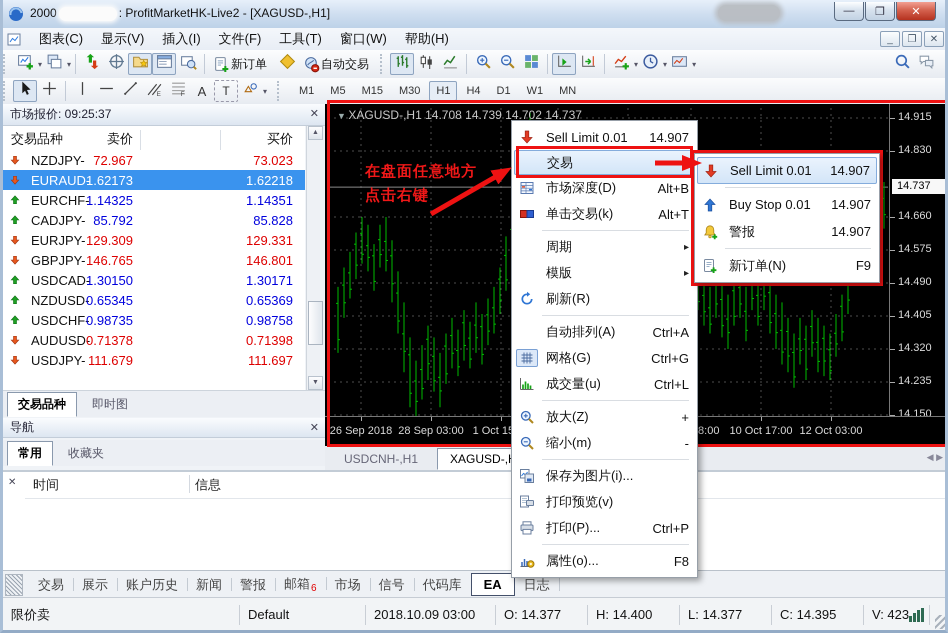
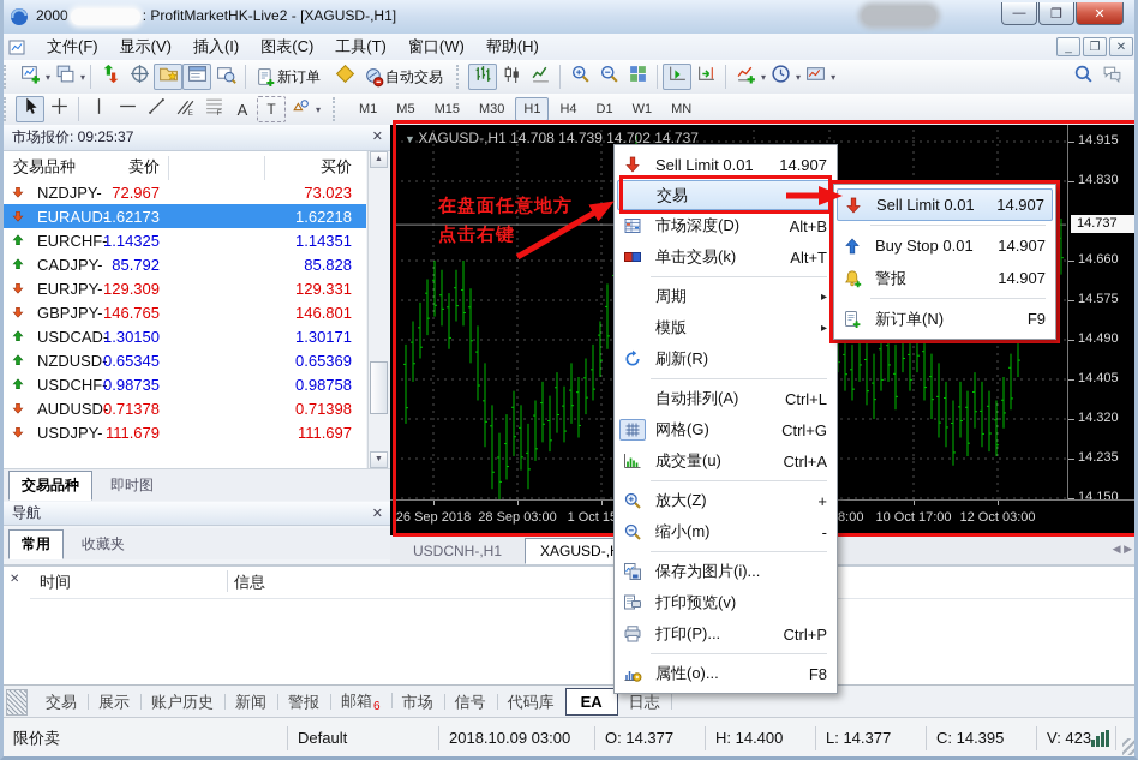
  2000 : ProfitMarketHK-Live2 - [XAGUSD-,H1]
  —
  ❐
  ✕
- 图表(C)
+ 文件(F)
  显示(V)
  插入(I)
- 文件(F)
+ 图表(C)
  工具(T)
  窗口(W)
  帮助(H)
  _
  ❐
  ✕
  ▾
  ▾
  新订单
  自动交易
  ▾
  ▾
  ▾
  A
  T
  ▾
  M1
  M5
  M15
  M30
  H1
  H4
  D1
  W1
  MN
  市场报价: 09:25:37
  ✕
  交易品种
  卖价
  买价
  NZDJPY-
  72.967
  73.023
  EURAUD-
  1.62173
  1.62218
  EURCHF-
  1.14325
  1.14351
  CADJPY-
  85.792
  85.828
  EURJPY-
  129.309
  129.331
  GBPJPY-
  146.765
  146.801
  USDCAD-
  1.30150
  1.30171
  NZDUSD-
  0.65345
  0.65369
  USDCHF-
  0.98735
  0.98758
  AUDUSD-
  0.71378
  0.71398
  USDJPY-
  111.679
  111.697
  交易品种
  即时图
  导航
  ✕
  常用
  收藏夹
  ▼ XAGUSD-,H1 14.708 14.739 14.702 14.737
  14.915
  14.830
  14.660
  14.575
  14.490
  14.405
  14.320
  14.235
  14.150
  14.737
  26 Sep 2018
  28 Sep 03:00
  10 Oct 17:00
  12 Oct 03:00
  USDCNH-,H1
  XAGUSD-,
  ◀ ▶
  ✕
  时间
  信息
  交易
  展示
  账户历史
  新闻
  警报
  邮箱6
  市场
  信号
  代码库
  EA
  日志
  限价卖
  Default
  2018.10.09 03:00
  O: 14.377
  H: 14.400
  L: 14.377
  C: 14.395
  V: 423
  在盘面任意地方
  点击右键
  Sell Limit 0.01
  14.907
  交易
  ▸
  市场深度(D)
  Alt+B
  单击交易(k)
  Alt+T
  周期
  ▸
  模版
  ▸
  刷新(R)
  自动排列(A)
- Ctrl+A
+ Ctrl+L
  网格(G)
  Ctrl+G
  成交量(u)
- Ctrl+L
+ Ctrl+A
  放大(Z)
  +
  缩小(m)
  -
  保存为图片(i)...
  打印预览(v)
  打印(P)...
  Ctrl+P
  属性(o)...
  F8
  Sell Limit 0.01
  14.907
  Buy Stop 0.01
  14.907
  警报
  14.907
  新订单(N)
  F9
